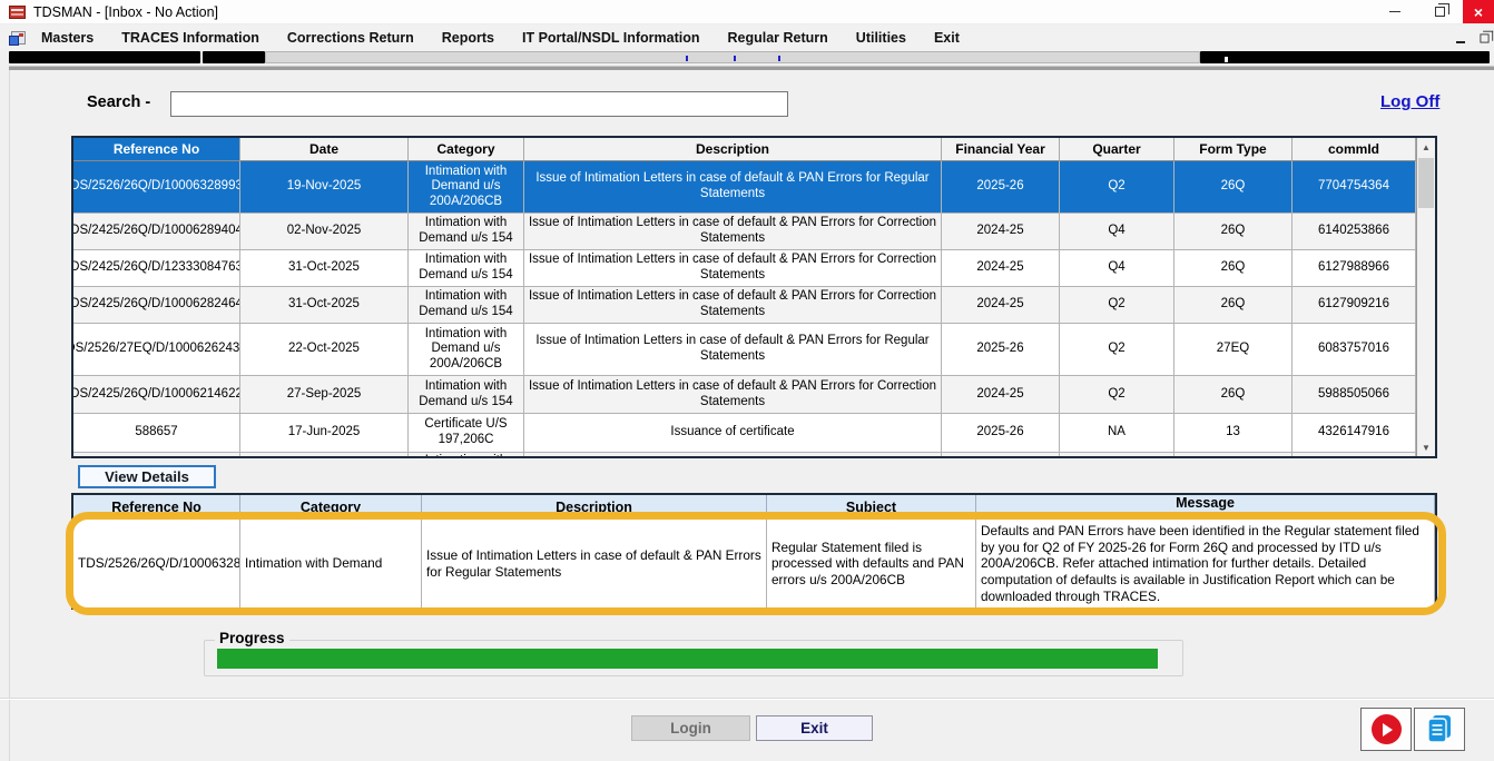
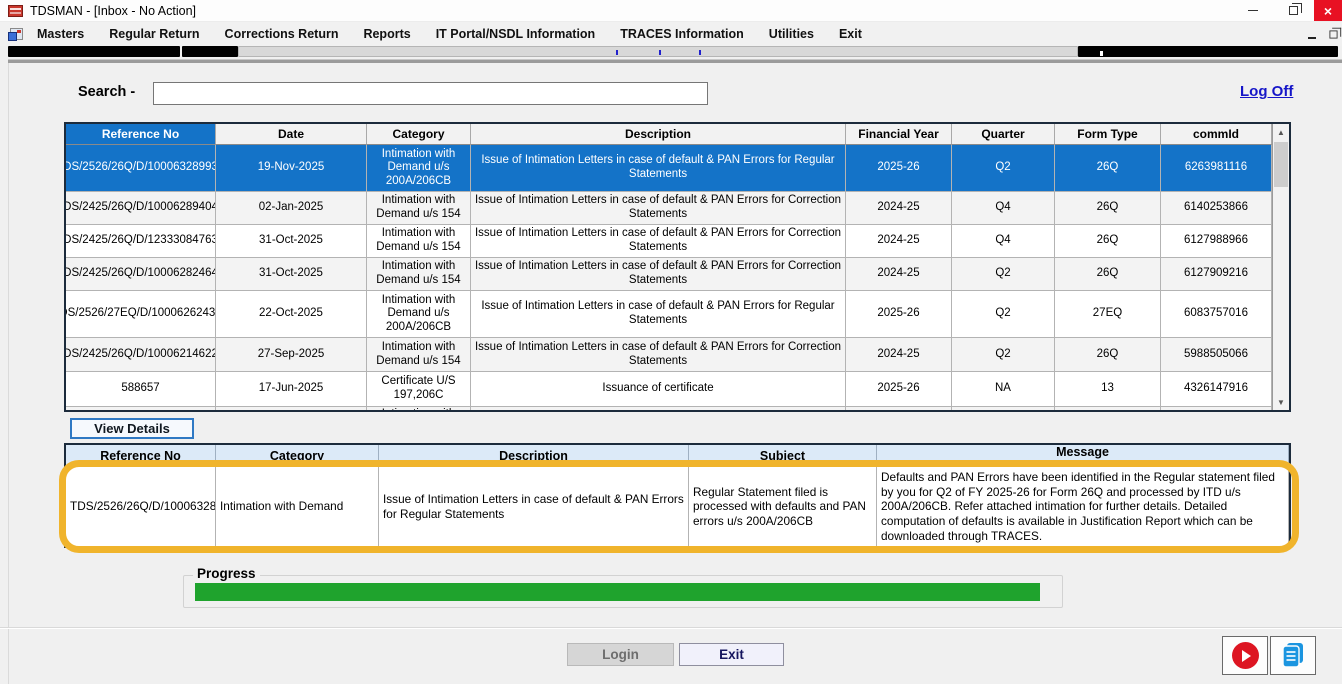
  TDSMAN - [Inbox - No Action]
  ×
  Masters
- TRACES Information
+ Regular Return
  Corrections Return
  Reports
  IT Portal/NSDL Information
- Regular Return
+ TRACES Information
  Utilities
  Exit
  Search -
  Log Off
  Reference No
  Date
  Category
  Description
  Financial Year
  Quarter
  Form Type
  commId
  DS/2526/26Q/D/10006328993
  19-Nov-2025
  Intimation with Demand u/s 200A/206CB
  Issue of Intimation Letters in case of default & PAN Errors for Regular Statements
  2025-26
  Q2
  26Q
- 7704754364
+ 6263981116
  DS/2425/26Q/D/10006289404
- 02-Nov-2025
+ 02-Jan-2025
  Intimation with Demand u/s 154
  Issue of Intimation Letters in case of default & PAN Errors for Correction Statements
  2024-25
  Q4
  26Q
  6140253866
  DS/2425/26Q/D/12333084763
  31-Oct-2025
  Intimation with Demand u/s 154
  Issue of Intimation Letters in case of default & PAN Errors for Correction Statements
  2024-25
  Q4
  26Q
  6127988966
  DS/2425/26Q/D/10006282464
  31-Oct-2025
  Intimation with Demand u/s 154
  Issue of Intimation Letters in case of default & PAN Errors for Correction Statements
  2024-25
  Q2
  26Q
  6127909216
  S/2526/27EQ/D/1000626243
  22-Oct-2025
  Intimation with Demand u/s 200A/206CB
  Issue of Intimation Letters in case of default & PAN Errors for Regular Statements
  2025-26
  Q2
  27EQ
  6083757016
  DS/2425/26Q/D/10006214622
  27-Sep-2025
  Intimation with Demand u/s 154
  Issue of Intimation Letters in case of default & PAN Errors for Correction Statements
  2024-25
  Q2
  26Q
  5988505066
  588657
  17-Jun-2025
  Certificate U/S 197,206C
  Issuance of certificate
  2025-26
  NA
  13
  4326147916
  ▲
  ▼
  View Details
  Reference No
  Category
  Description
  Subject
  Message
  TDS/2526/26Q/D/10006328
  Intimation with Demand
  Issue of Intimation Letters in case of default & PAN Errors for Regular Statements
  Regular Statement filed is processed with defaults and PAN errors u/s 200A/206CB
  Defaults and PAN Errors have been identified in the Regular statement filed by you for Q2 of FY 2025-26 for Form 26Q and processed by ITD u/s 200A/206CB. Refer attached intimation for further details. Detailed computation of defaults is available in Justification Report which can be downloaded through TRACES.
  Progress
  Login
  Exit
